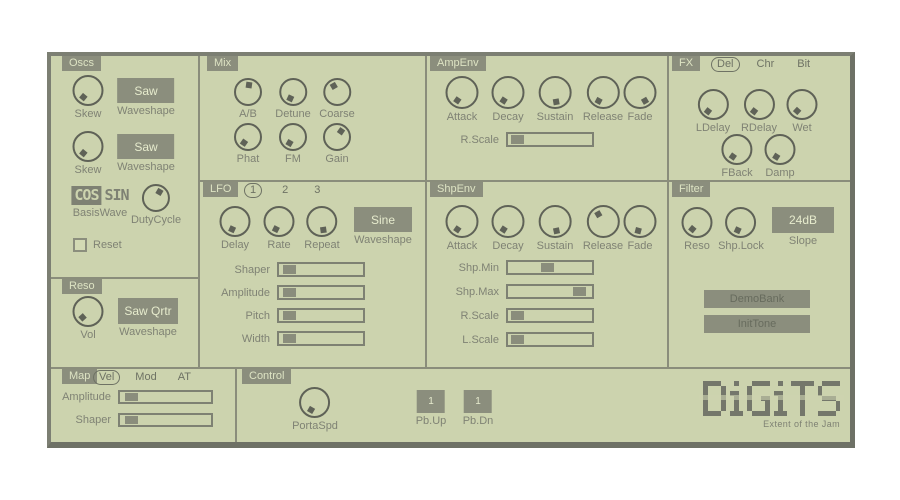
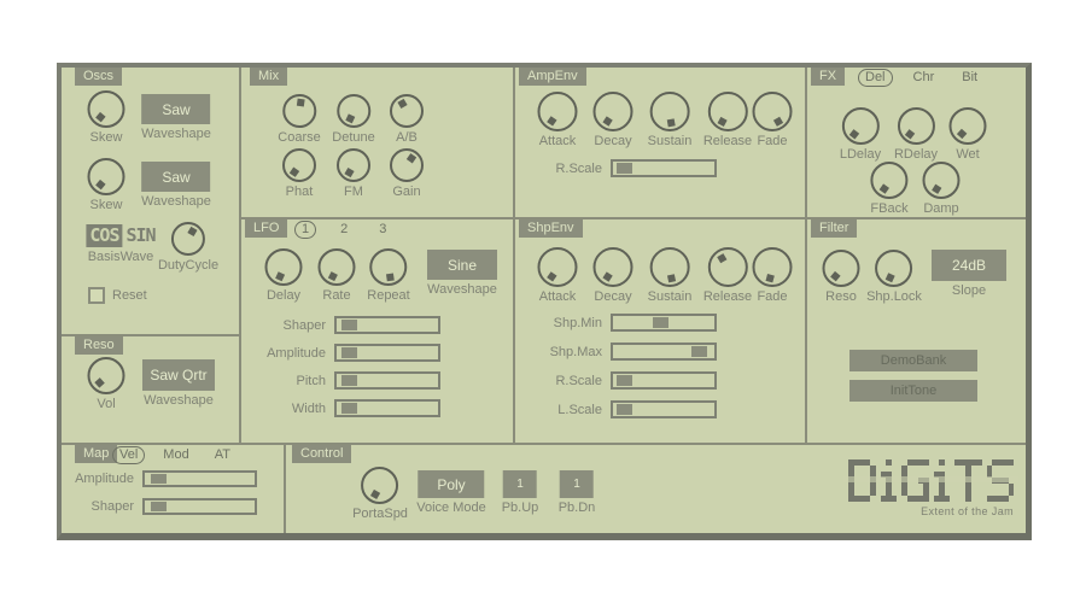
  Oscs
  Skew
  Saw
  Waveshape
  Skew
  Saw
  Waveshape
  COS
  SIN
  BasisWave
  DutyCycle
  Reset
  Mix
- A/B
+ Coarse
  Detune
- Coarse
+ A/B
  Phat
  FM
  Gain
  AmpEnv
  Attack
  Decay
  Sustain
  Release
  Fade
  R.Scale
  FX
  Del
  Chr
  Bit
  LDelay
  RDelay
  Wet
  FBack
  Damp
  LFO
  1
  2
  3
  Delay
  Rate
  Repeat
  Sine
  Waveshape
  Shaper
  Amplitude
  Pitch
  Width
  ShpEnv
  Attack
  Decay
  Sustain
  Release
  Fade
  Shp.Min
  Shp.Max
  R.Scale
  L.Scale
  Filter
  Reso
  Shp.Lock
  24dB
  Slope
  DemoBank
  InitTone
  Reso
  Vol
  Saw Qrtr
  Waveshape
  Map
  Vel
  Mod
  AT
  Amplitude
  Shaper
  Control
  PortaSpd
+ Poly
+ Voice Mode
  1
  Pb.Up
  1
  Pb.Dn
  Extent of the Jam
